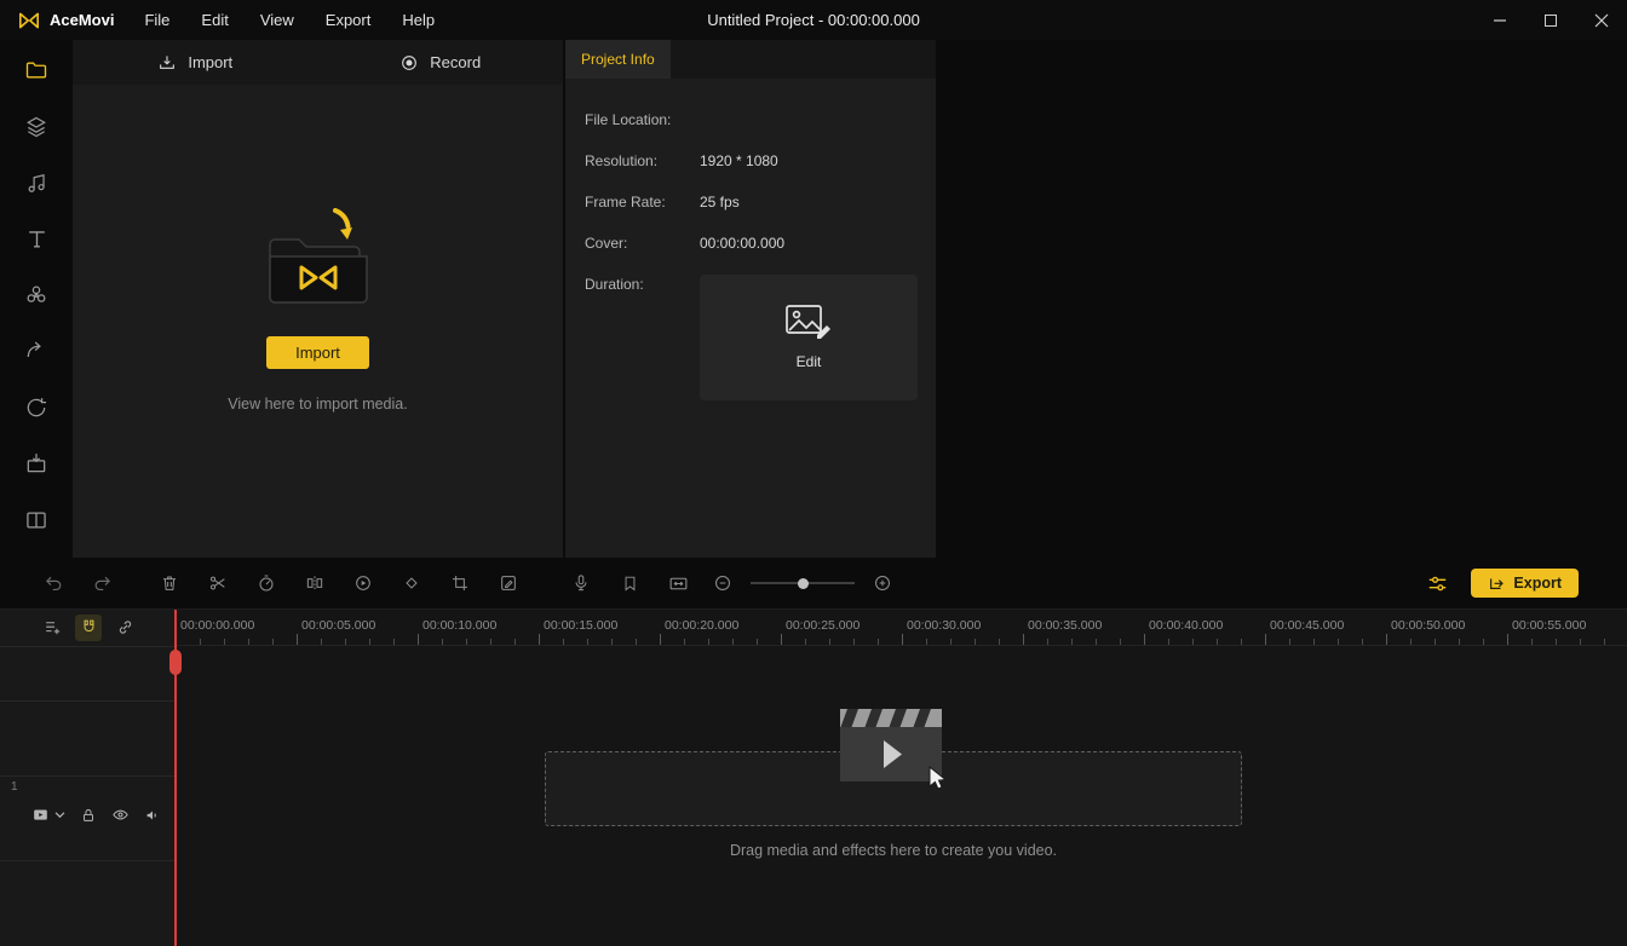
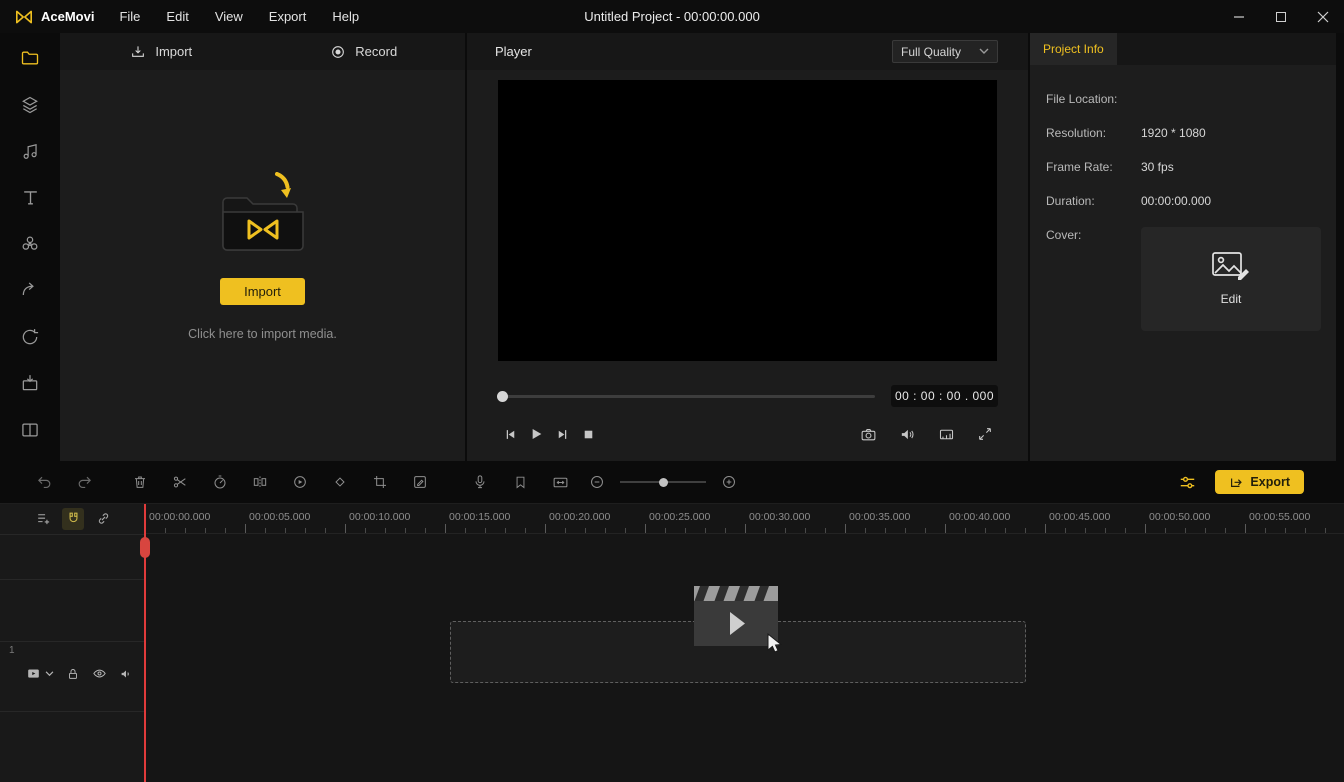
  AceMovi
  File
  Edit
  View
  Export
  Help
  Untitled Project - 00:00:00.000
  Import
  Record
  Import
- View here to import media.
+ Click here to import media.
+ Player
+ Full Quality
+ 00 : 00 : 00 . 000
  Project Info
  File Location:
  Resolution:
  1920 * 1080
  Frame Rate:
- 25 fps
+ 30 fps
- Cover:
+ Duration:
  00:00:00.000
- Duration:
+ Cover:
  Edit
  Export
  1
  00:00:00.000
  00:00:05.000
  00:00:10.000
  00:00:15.000
  00:00:20.000
  00:00:25.000
  00:00:30.000
  00:00:35.000
  00:00:40.000
  00:00:45.000
  00:00:50.000
  00:00:55.000
- Drag media and effects here to create you video.
